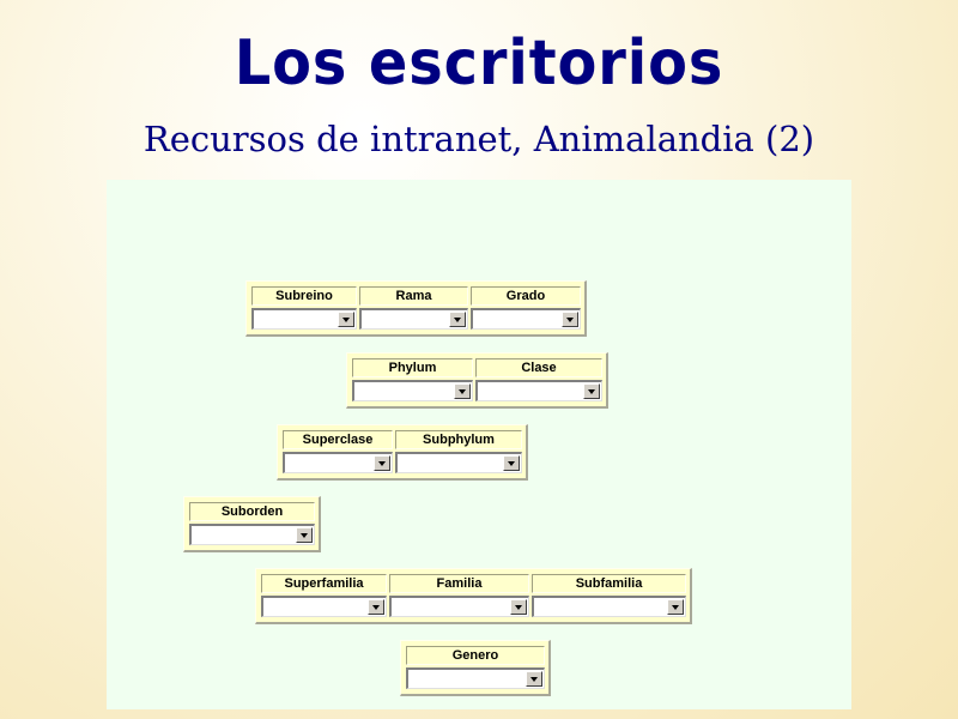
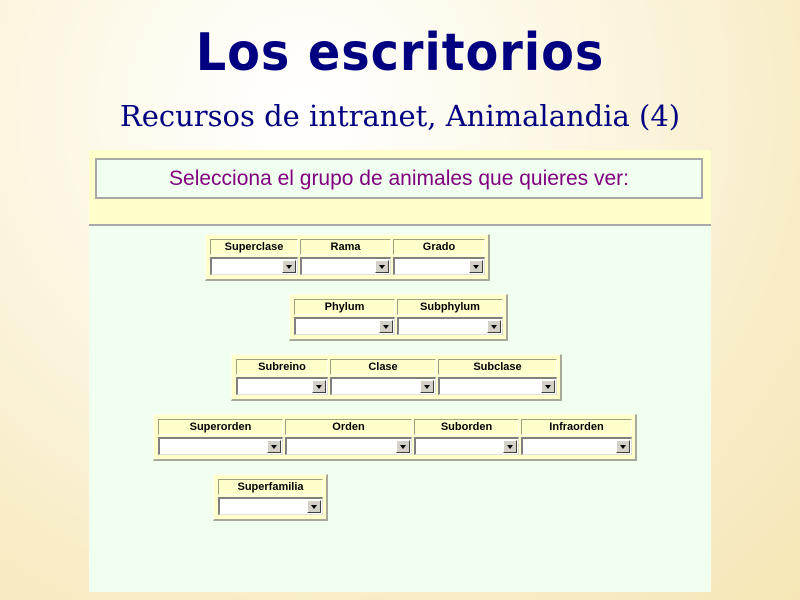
  Los escritorios
- Recursos de intranet, Animalandia (2)
+ Recursos de intranet, Animalandia (4)
+ Selecciona el grupo de animales que quieres ver:
- Subreino
+ Superclase
  Rama
  Grado
  Phylum
- Clase
+ Subphylum
- Superclase
+ Subreino
- Subphylum
+ Clase
+ Subclase
+ Superorden
+ Orden
  Suborden
+ Infraorden
  Superfamilia
- Familia
- Subfamilia
- Genero
